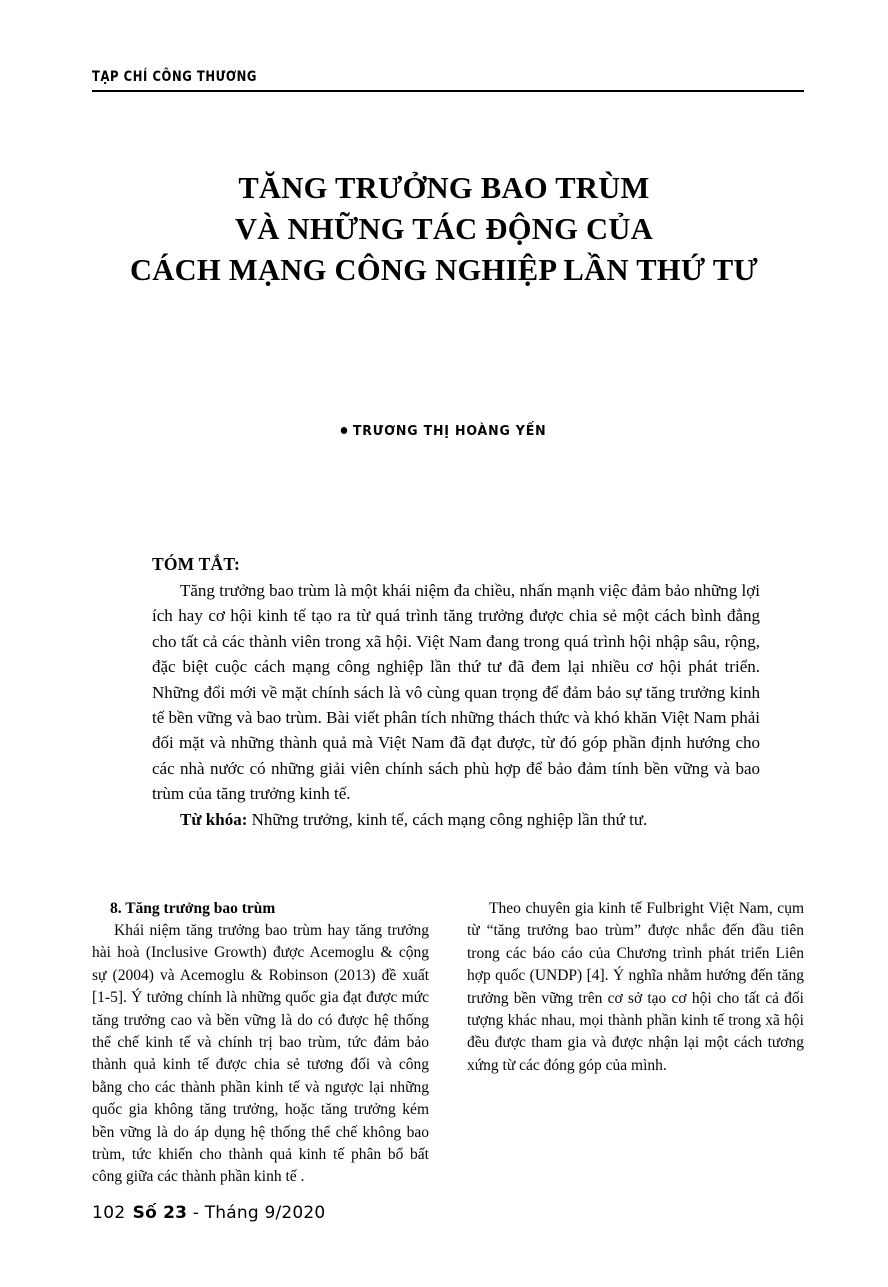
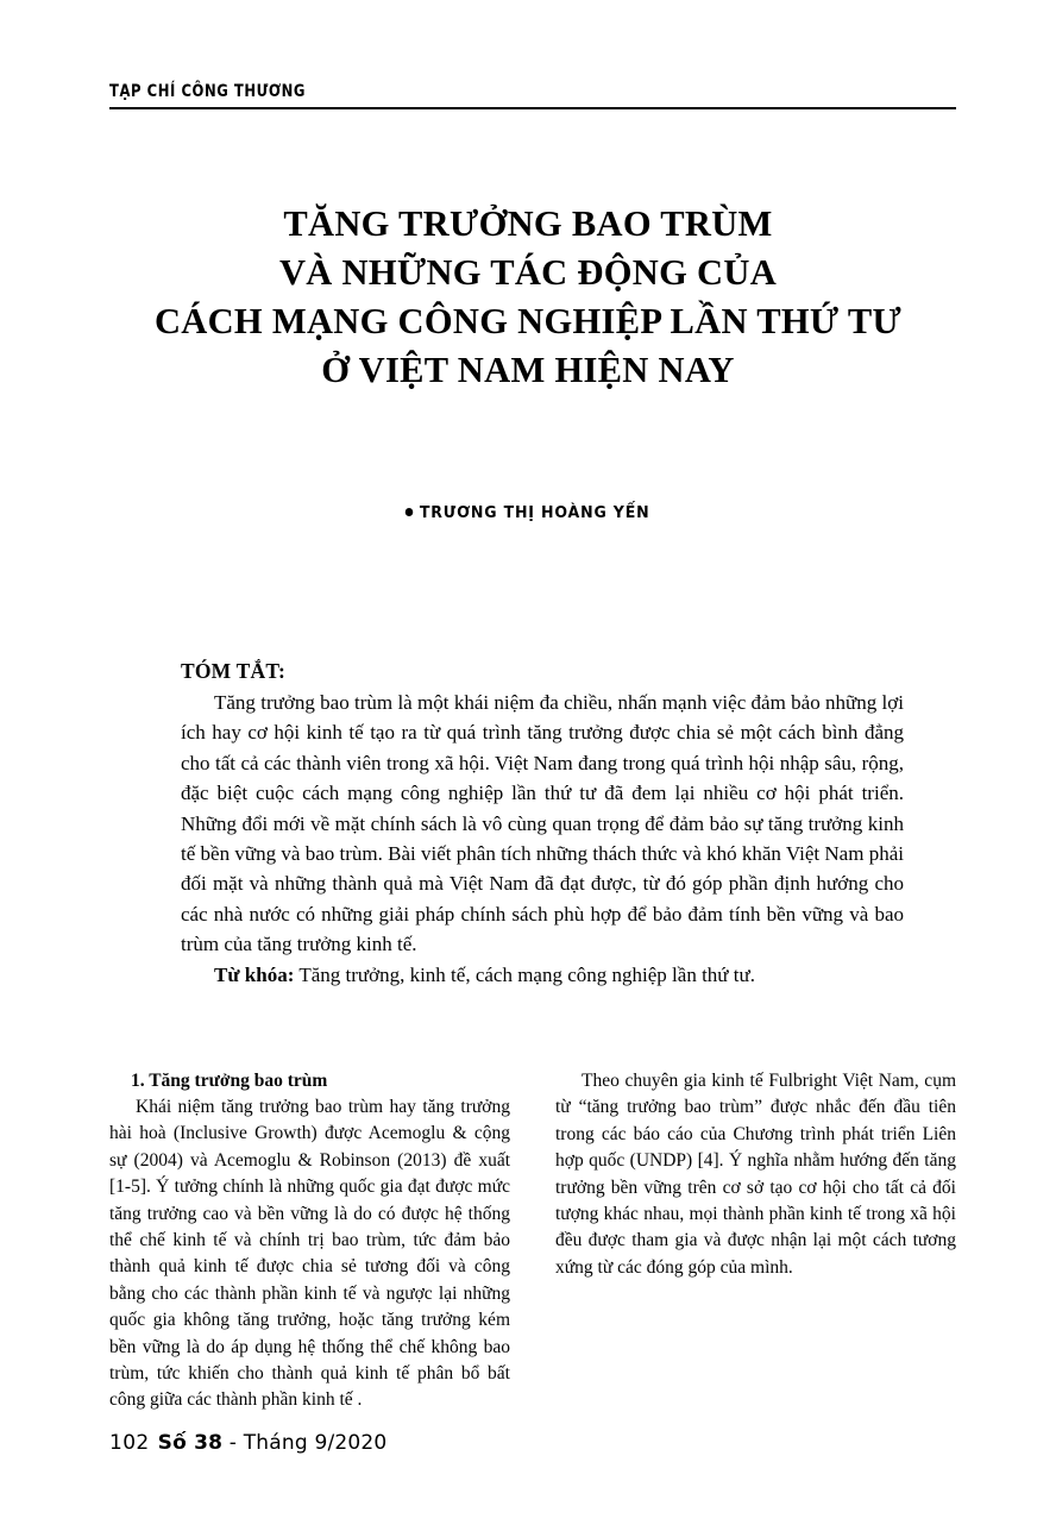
  TẠP CHÍ CÔNG THƯƠNG
  TĂNG TRƯỞNG BAO TRÙM
  VÀ NHỮNG TÁC ĐỘNG CỦA
  CÁCH MẠNG CÔNG NGHIỆP LẦN THỨ TƯ
+ Ở VIỆT NAM HIỆN NAY
  TRƯƠNG THỊ HOÀNG YẾN
  TÓM TẮT:
- Tăng trưởng bao trùm là một khái niệm đa chiều, nhấn mạnh việc đảm bảo những lợi ích hay cơ hội kinh tế tạo ra từ quá trình tăng trưởng được chia sẻ một cách bình đẳng cho tất cả các thành viên trong xã hội. Việt Nam đang trong quá trình hội nhập sâu, rộng, đặc biệt cuộc cách mạng công nghiệp lần thứ tư đã đem lại nhiều cơ hội phát triển. Những đổi mới về mặt chính sách là vô cùng quan trọng để đảm bảo sự tăng trưởng kinh tế bền vững và bao trùm. Bài viết phân tích những thách thức và khó khăn Việt Nam phải đối mặt và những thành quả mà Việt Nam đã đạt được, từ đó góp phần định hướng cho các nhà nước có những giải viên chính sách phù hợp để bảo đảm tính bền vững và bao trùm của tăng trưởng kinh tế.
+ Tăng trưởng bao trùm là một khái niệm đa chiều, nhấn mạnh việc đảm bảo những lợi ích hay cơ hội kinh tế tạo ra từ quá trình tăng trưởng được chia sẻ một cách bình đẳng cho tất cả các thành viên trong xã hội. Việt Nam đang trong quá trình hội nhập sâu, rộng, đặc biệt cuộc cách mạng công nghiệp lần thứ tư đã đem lại nhiều cơ hội phát triển. Những đổi mới về mặt chính sách là vô cùng quan trọng để đảm bảo sự tăng trưởng kinh tế bền vững và bao trùm. Bài viết phân tích những thách thức và khó khăn Việt Nam phải đối mặt và những thành quả mà Việt Nam đã đạt được, từ đó góp phần định hướng cho các nhà nước có những giải pháp chính sách phù hợp để bảo đảm tính bền vững và bao trùm của tăng trưởng kinh tế.
- Từ khóa: Những trưởng, kinh tế, cách mạng công nghiệp lần thứ tư.
+ Từ khóa: Tăng trưởng, kinh tế, cách mạng công nghiệp lần thứ tư.
- 8. Tăng trưởng bao trùm
+ 1. Tăng trưởng bao trùm
  Khái niệm tăng trưởng bao trùm hay tăng trưởng hài hoà (Inclusive Growth) được Acemoglu & cộng sự (2004) và Acemoglu & Robinson (2013) đề xuất [1-5]. Ý tưởng chính là những quốc gia đạt được mức tăng trưởng cao và bền vững là do có được hệ thống thể chế kinh tế và chính trị bao trùm, tức đảm bảo thành quả kinh tế được chia sẻ tương đối và công bằng cho các thành phần kinh tế và ngược lại những quốc gia không tăng trưởng, hoặc tăng trưởng kém bền vững là do áp dụng hệ thống thể chế không bao trùm, tức khiến cho thành quả kinh tế phân bổ bất công giữa các thành phần kinh tế .
  Theo chuyên gia kinh tế Fulbright Việt Nam, cụm từ “tăng trưởng bao trùm” được nhắc đến đầu tiên trong các báo cáo của Chương trình phát triển Liên hợp quốc (UNDP) [4]. Ý nghĩa nhằm hướng đến tăng trưởng bền vững trên cơ sở tạo cơ hội cho tất cả đối tượng khác nhau, mọi thành phần kinh tế trong xã hội đều được tham gia và được nhận lại một cách tương xứng từ các đóng góp của mình.
- 102 Số 23 - Tháng 9/2020
+ 102 Số 38 - Tháng 9/2020
